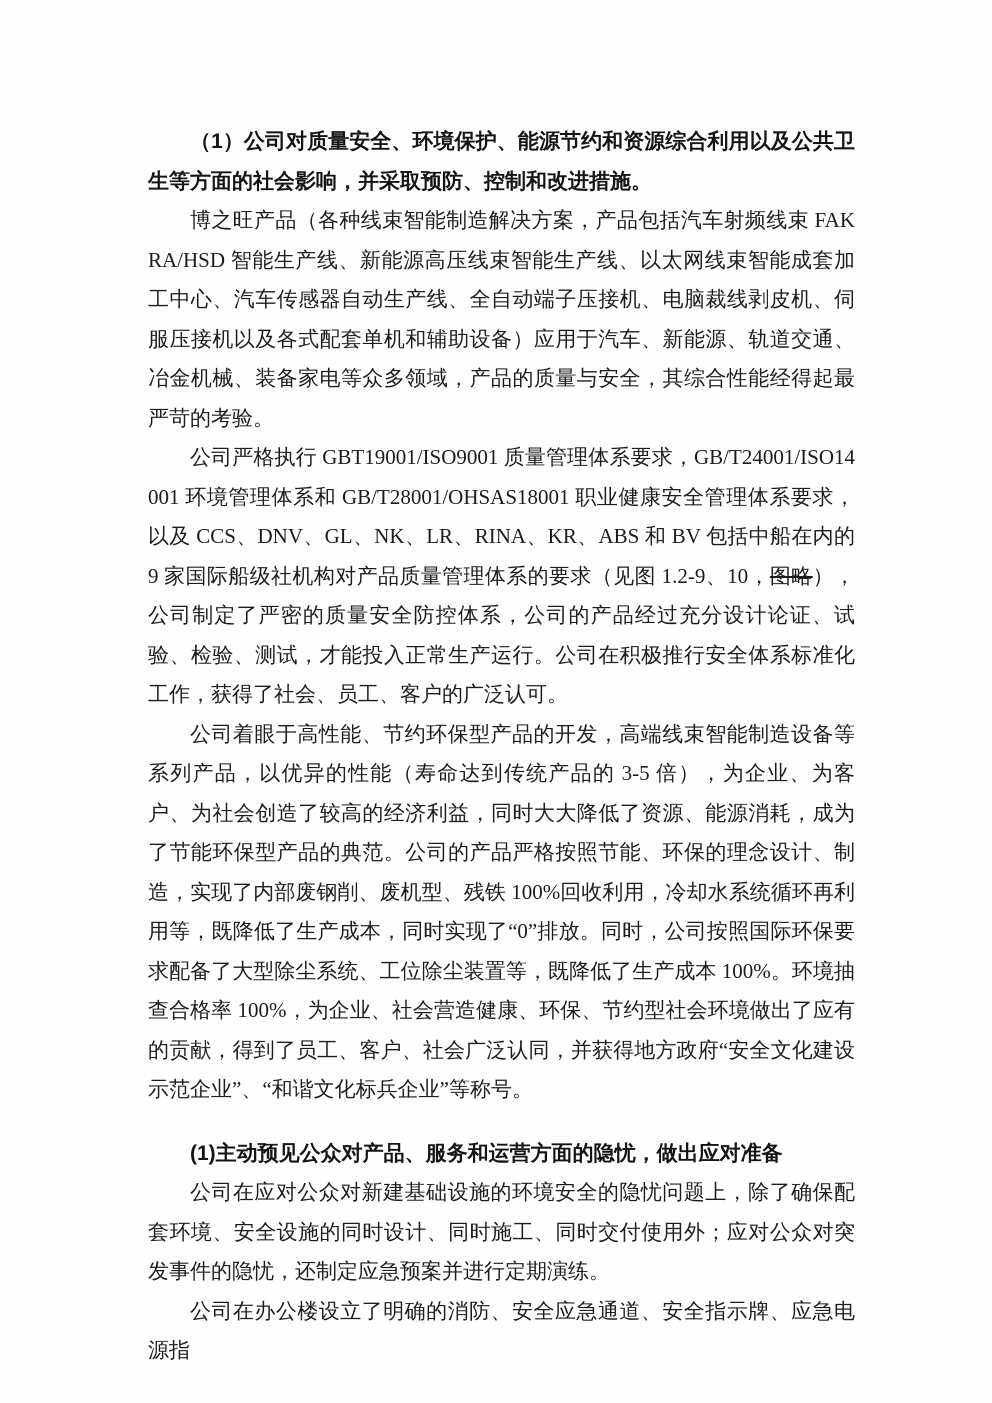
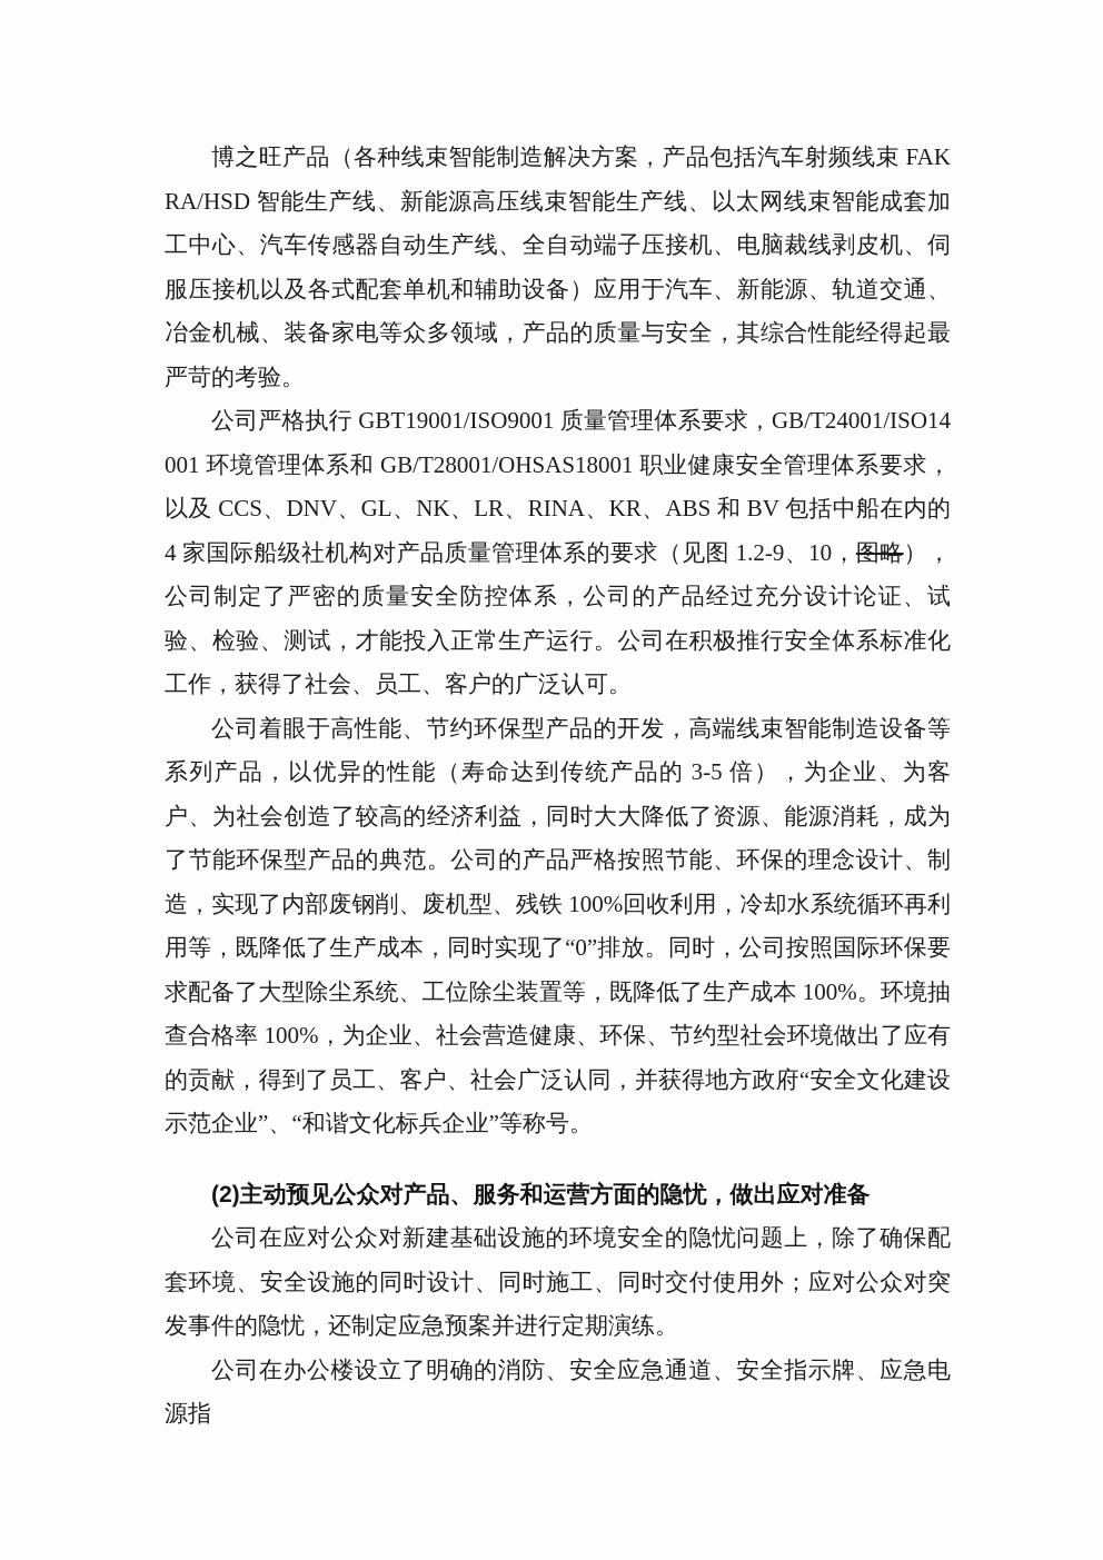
- （1）公司对质量安全、环境保护、能源节约和资源综合利用以及公共卫生等方面的社会影响，并采取预防、控制和改进措施。
  博之旺产品（各种线束智能制造解决方案，产品包括汽车射频线束 FAKRA/HSD 智能生产线、新能源高压线束智能生产线、以太网线束智能成套加工中心、汽车传感器自动生产线、全自动端子压接机、电脑裁线剥皮机、伺服压接机以及各式配套单机和辅助设备）应用于汽车、新能源、轨道交通、冶金机械、装备家电等众多领域，产品的质量与安全，其综合性能经得起最严苛的考验。
- 公司严格执行 GBT19001/ISO9001 质量管理体系要求，GB/T24001/ISO14001 环境管理体系和 GB/T28001/OHSAS18001 职业健康安全管理体系要求，以及 CCS、DNV、GL、NK、LR、RINA、KR、ABS 和 BV 包括中船在内的 9 家国际船级社机构对产品质量管理体系的要求（见图 1.2-9、10，图略），公司制定了严密的质量安全防控体系，公司的产品经过充分设计论证、试验、检验、测试，才能投入正常生产运行。公司在积极推行安全体系标准化工作，获得了社会、员工、客户的广泛认可。
+ 公司严格执行 GBT19001/ISO9001 质量管理体系要求，GB/T24001/ISO14001 环境管理体系和 GB/T28001/OHSAS18001 职业健康安全管理体系要求，以及 CCS、DNV、GL、NK、LR、RINA、KR、ABS 和 BV 包括中船在内的 4 家国际船级社机构对产品质量管理体系的要求（见图 1.2-9、10，图略），公司制定了严密的质量安全防控体系，公司的产品经过充分设计论证、试验、检验、测试，才能投入正常生产运行。公司在积极推行安全体系标准化工作，获得了社会、员工、客户的广泛认可。
  公司着眼于高性能、节约环保型产品的开发，高端线束智能制造设备等系列产品，以优异的性能（寿命达到传统产品的 3-5 倍），为企业、为客户、为社会创造了较高的经济利益，同时大大降低了资源、能源消耗，成为了节能环保型产品的典范。公司的产品严格按照节能、环保的理念设计、制造，实现了内部废钢削、废机型、残铁 100%回收利用，冷却水系统循环再利用等，既降低了生产成本，同时实现了“0”排放。同时，公司按照国际环保要求配备了大型除尘系统、工位除尘装置等，既降低了生产成本 100%。环境抽查合格率 100%，为企业、社会营造健康、环保、节约型社会环境做出了应有的贡献，得到了员工、客户、社会广泛认同，并获得地方政府“安全文化建设示范企业”、“和谐文化标兵企业”等称号。
- (1)主动预见公众对产品、服务和运营方面的隐忧，做出应对准备
+ (2)主动预见公众对产品、服务和运营方面的隐忧，做出应对准备
  公司在应对公众对新建基础设施的环境安全的隐忧问题上，除了确保配套环境、安全设施的同时设计、同时施工、同时交付使用外；应对公众对突发事件的隐忧，还制定应急预案并进行定期演练。
  公司在办公楼设立了明确的消防、安全应急通道、安全指示牌、应急电源指
